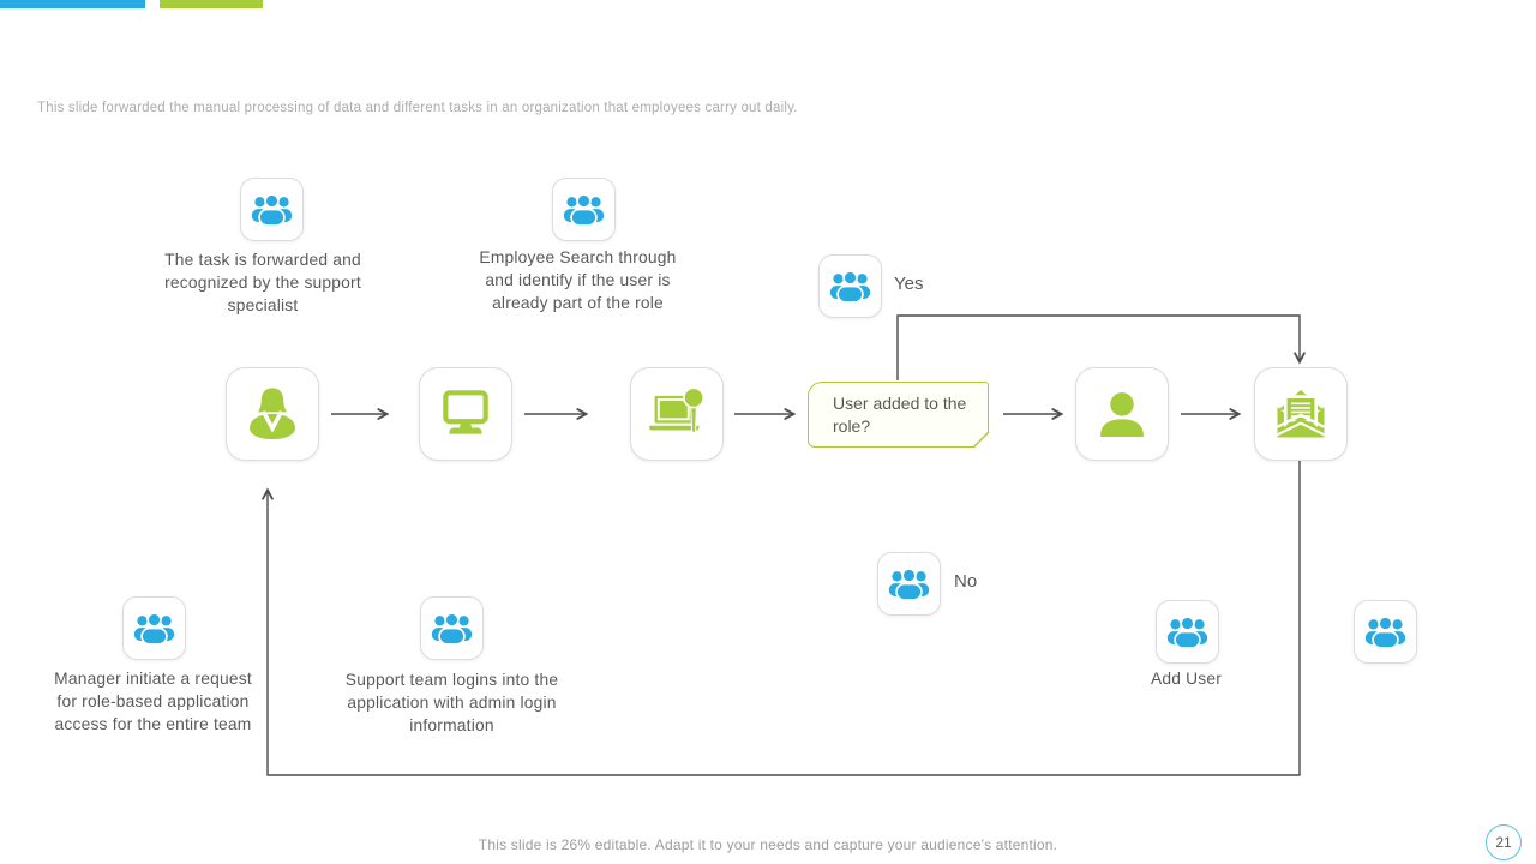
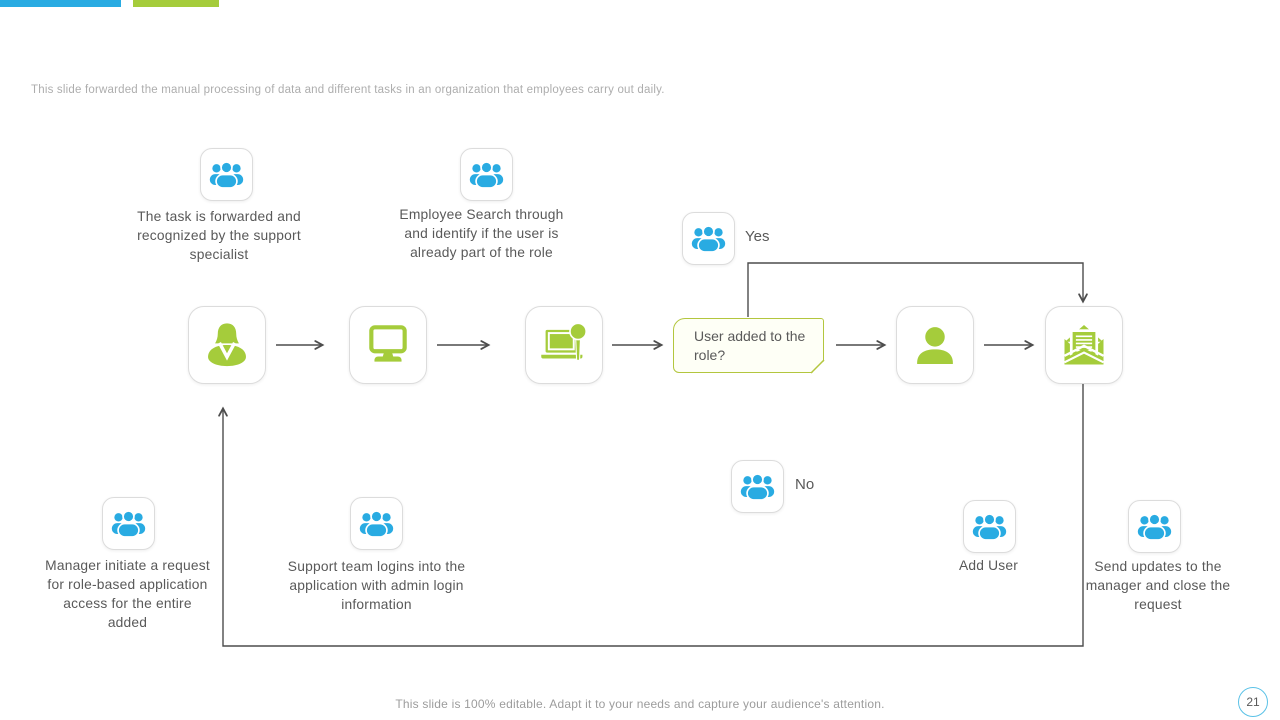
  This slide forwarded the manual processing of data and different tasks in an organization that employees carry out daily.
  User added to the role?
  The task is forwarded and recognized by the support specialist
  Employee Search through and identify if the user is already part of the role
  Yes
  No
- Manager initiate a request for role-based application access for the entire team
+ Manager initiate a request for role-based application access for the entire added
  Support team logins into the application with admin login information
  Add User
+ Send updates to the manager and close the request
- This slide is 26% editable. Adapt it to your needs and capture your audience's attention.
+ This slide is 100% editable. Adapt it to your needs and capture your audience's attention.
  21
